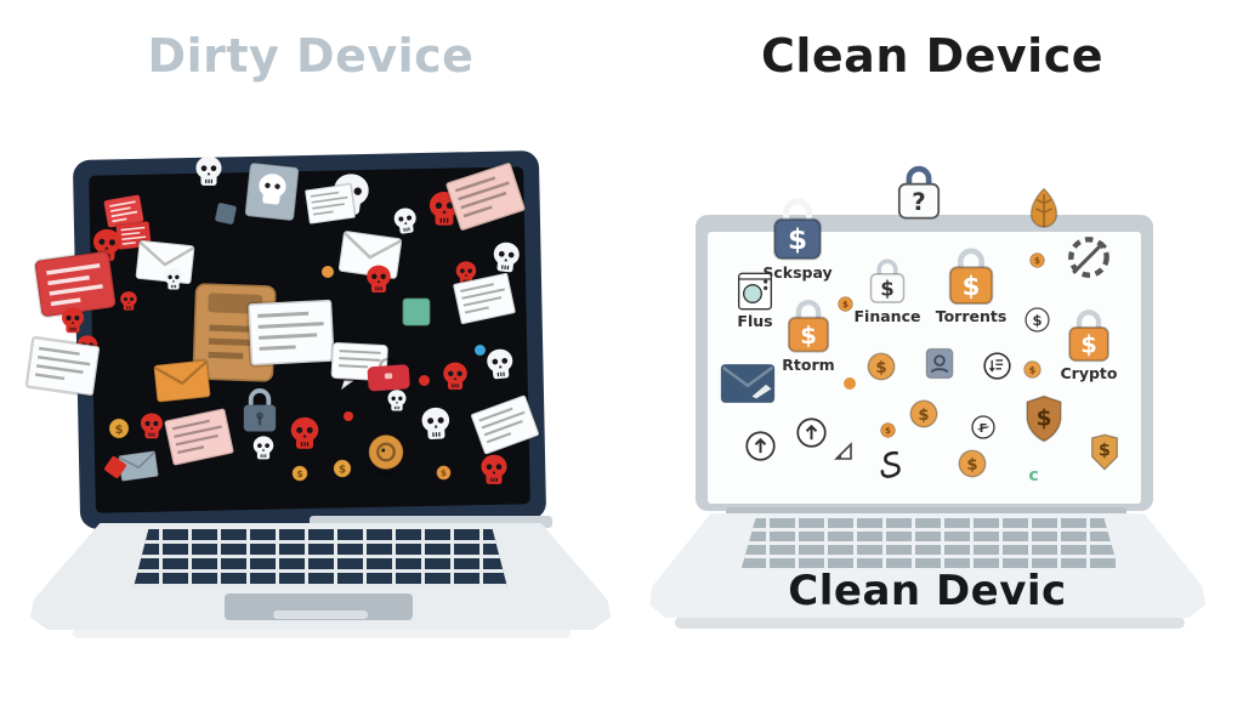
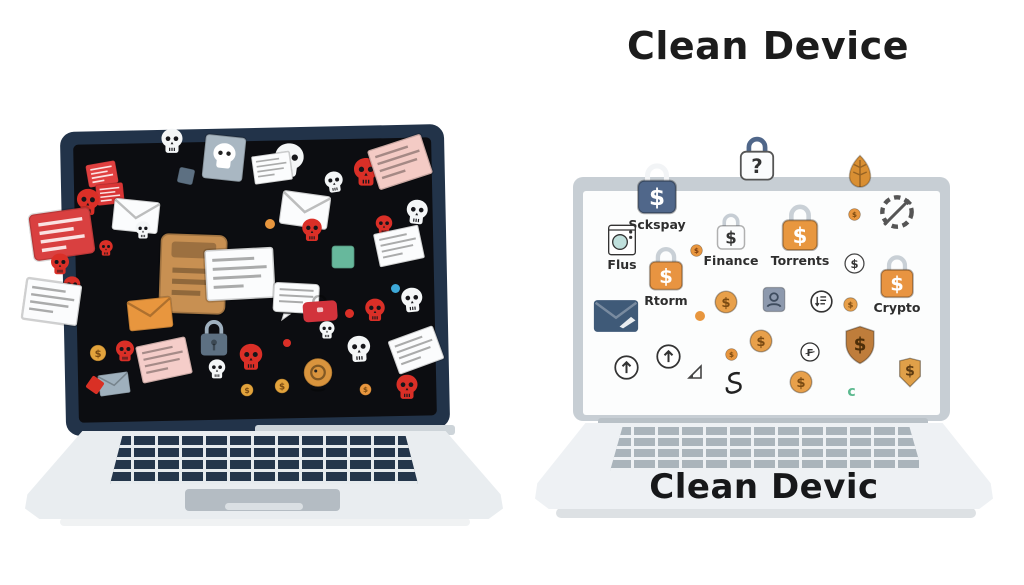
- Dirty Device
  Clean Device
  Clean Devic
  Sckspay
  Flus
  Rtorm
  Finance
  Torrents
  Crypto
